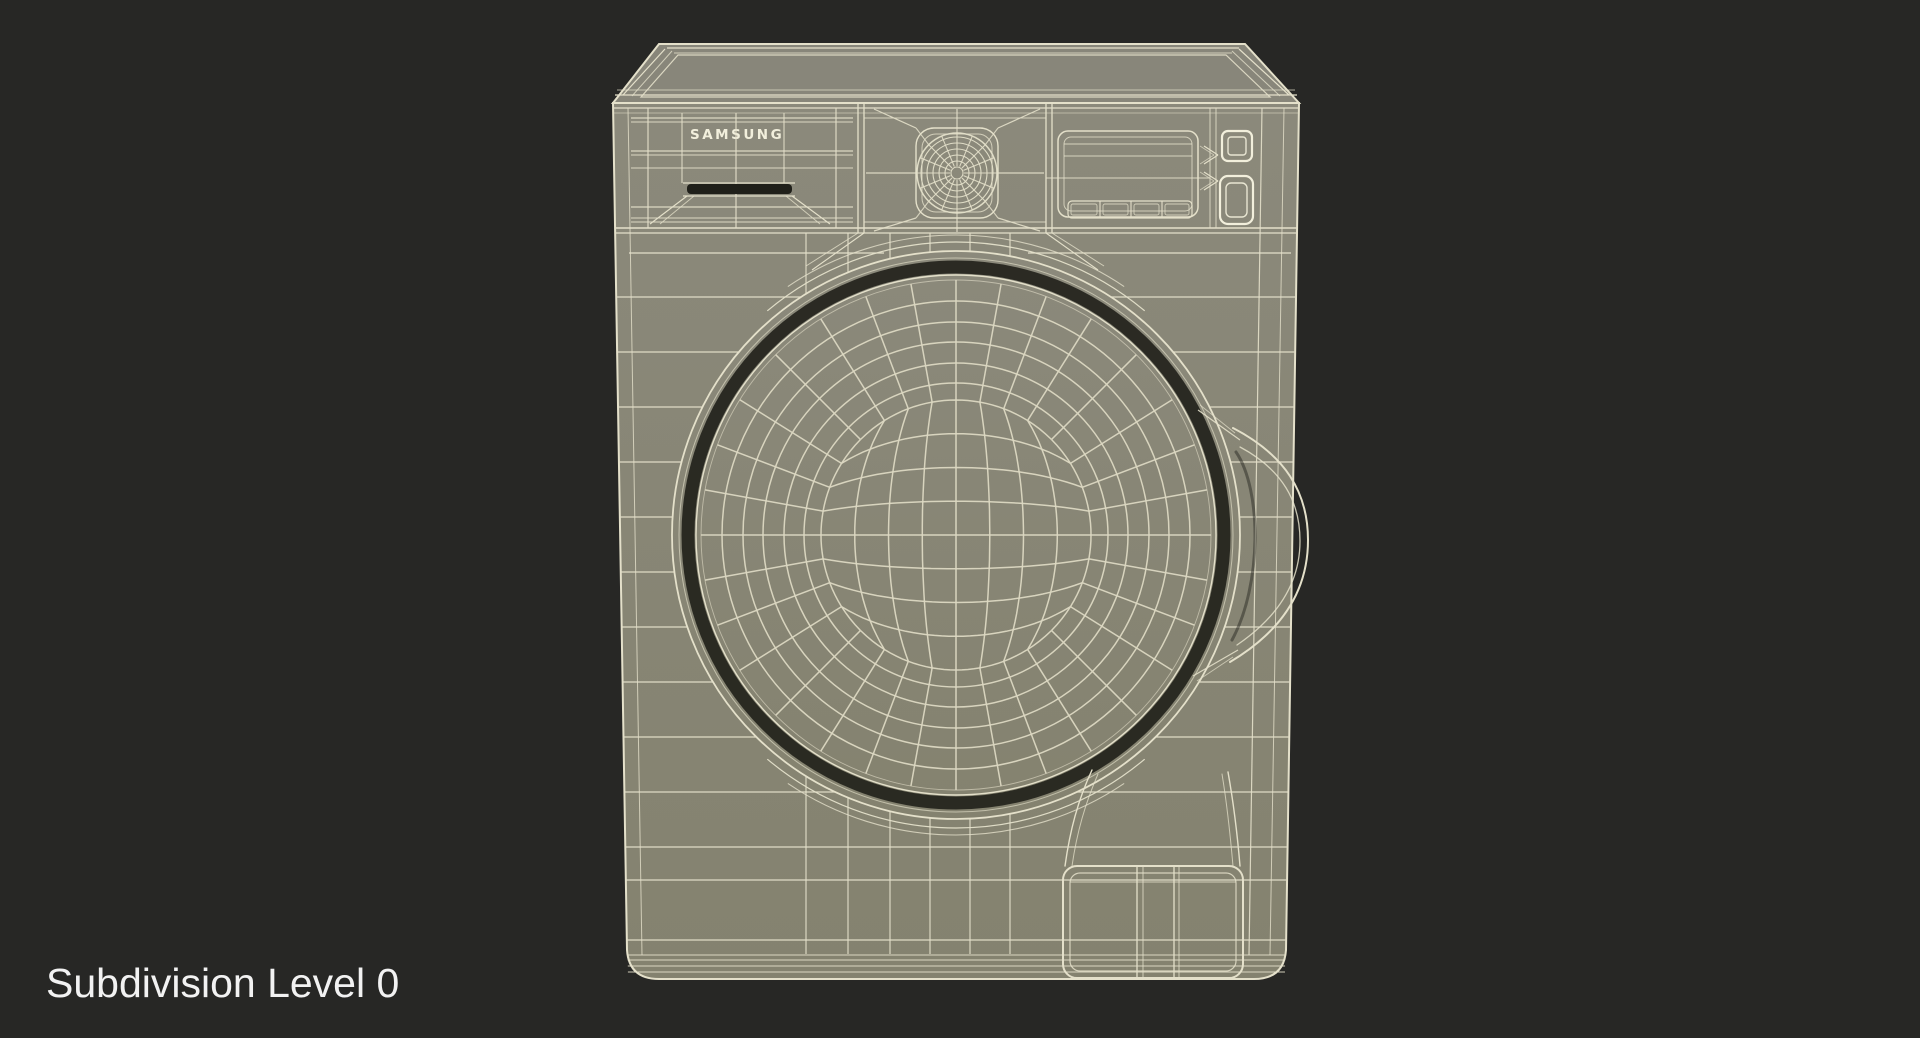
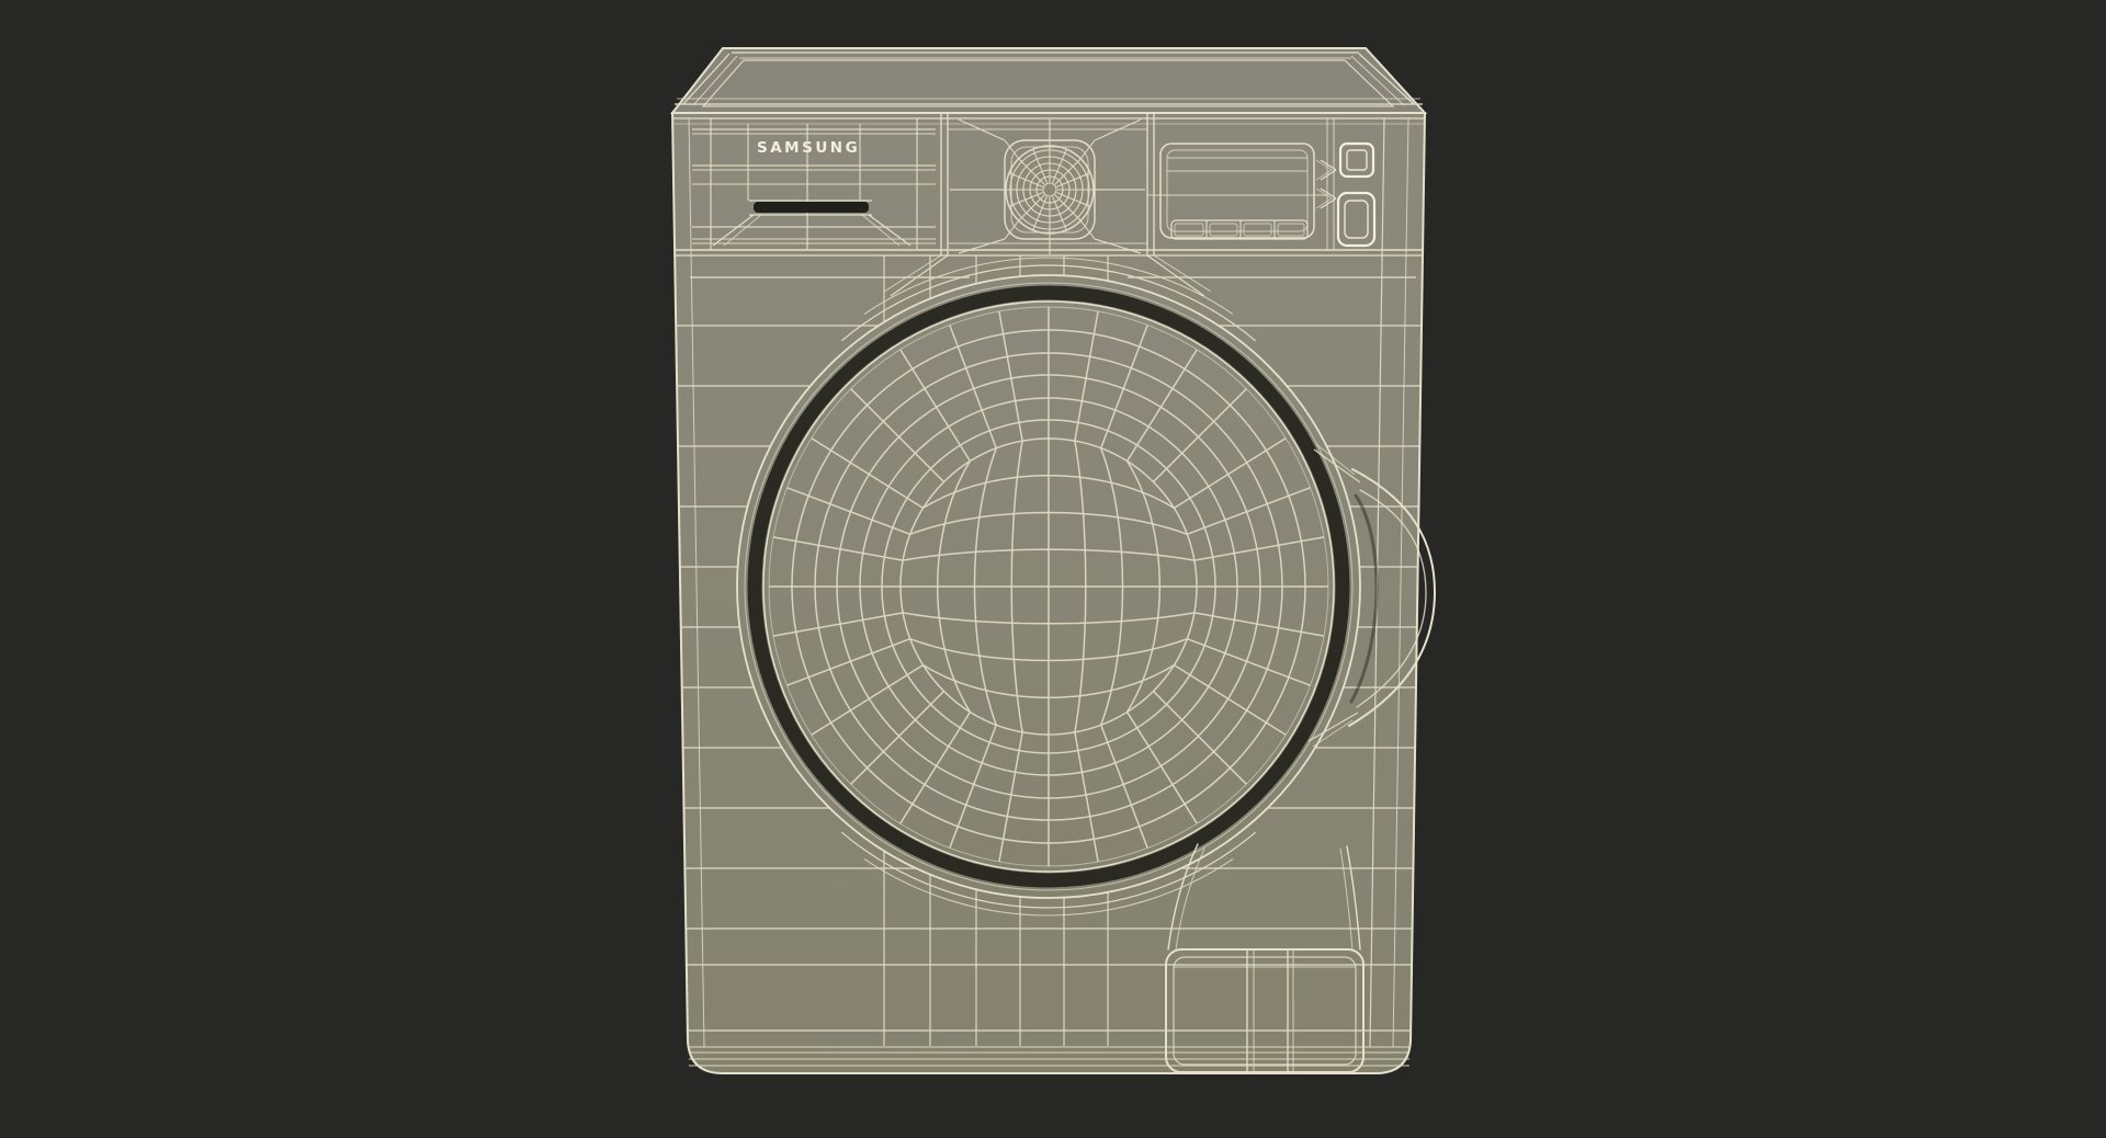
  SAMSUNG
- Subdivision Level 0
